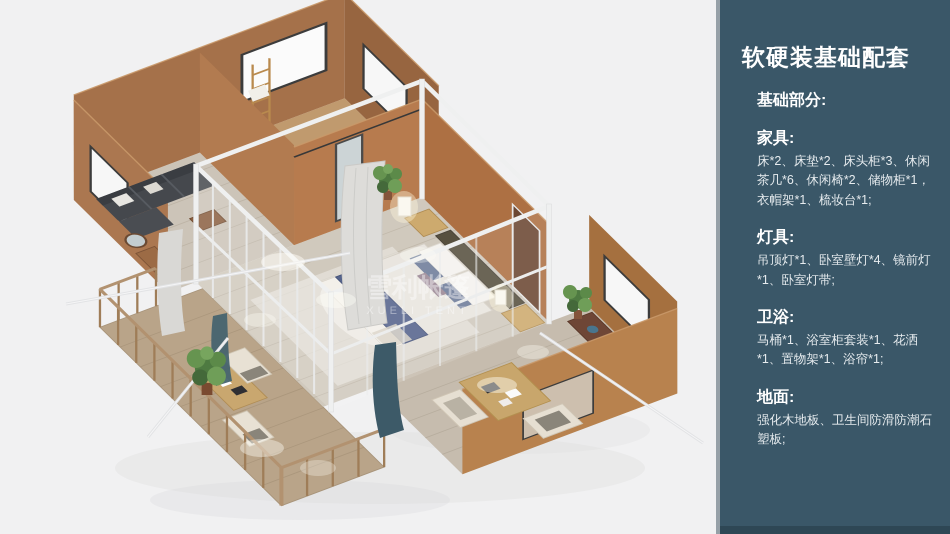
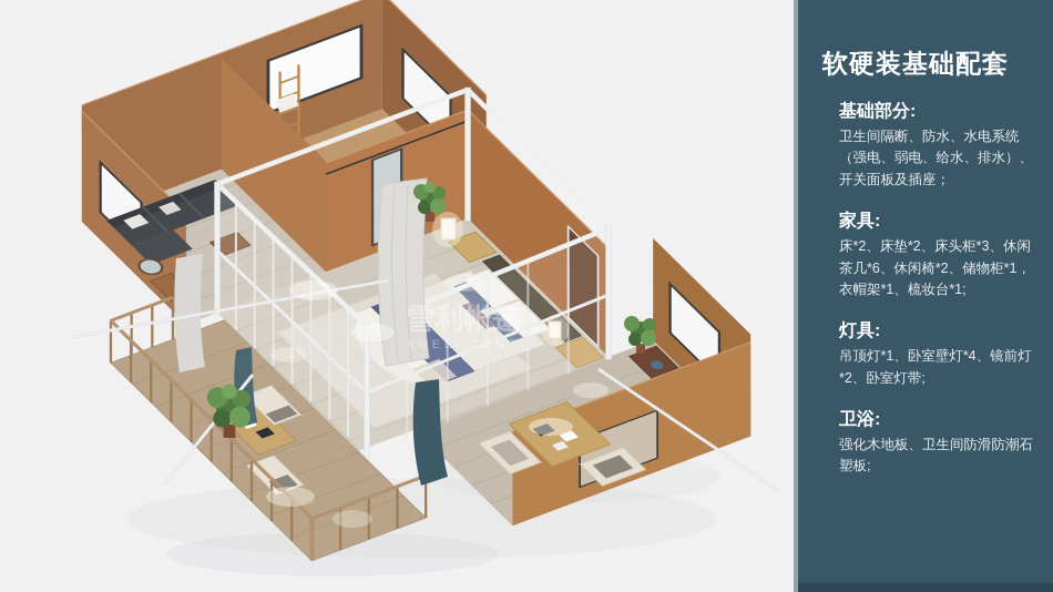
  雪利帐篷
  XUELI TENT
  软硬装基础配套
  基础部分:
+ 卫生间隔断、防水、水电系统（强电、弱电、给水、排水）、开关面板及插座；
  家具:
  床*2、床垫*2、床头柜*3、休闲茶几*6、休闲椅*2、储物柜*1，衣帽架*1、梳妆台*1;
  灯具:
- 吊顶灯*1、卧室壁灯*4、镜前灯*1、卧室灯带;
+ 吊顶灯*1、卧室壁灯*4、镜前灯*2、卧室灯带;
  卫浴:
- 马桶*1、浴室柜套装*1、花洒*1、置物架*1、浴帘*1;
- 地面:
  强化木地板、卫生间防滑防潮石塑板;
